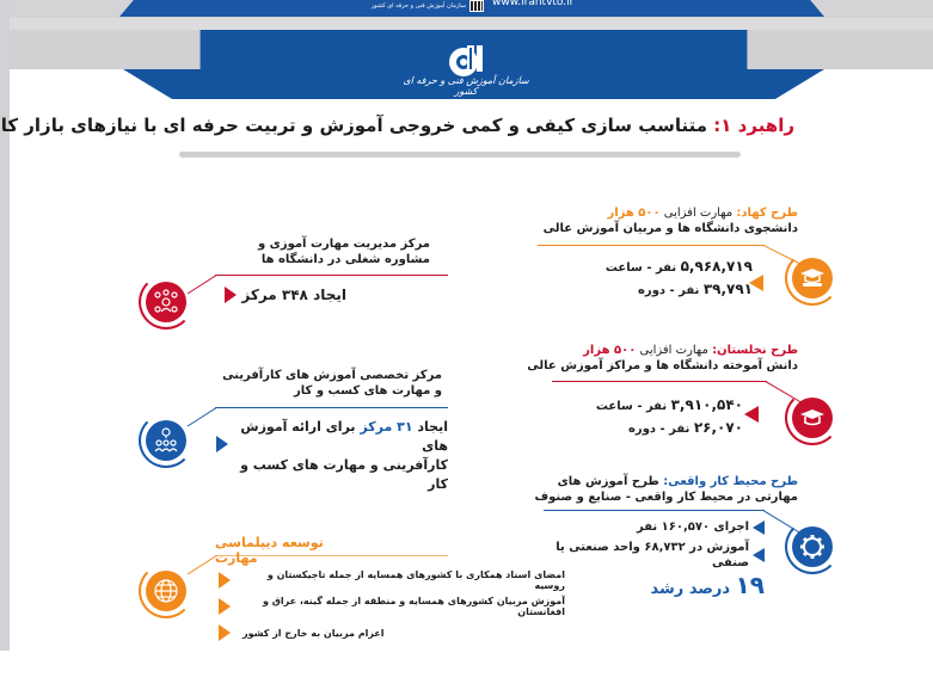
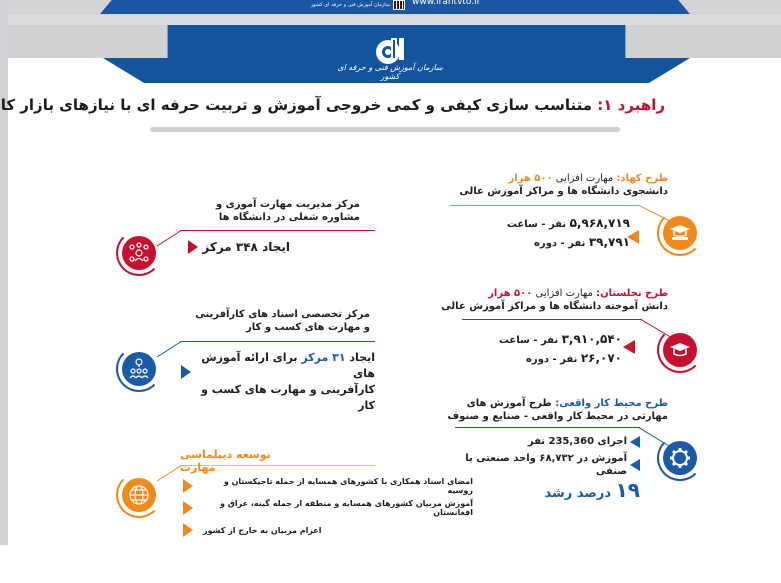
  www.irantvto.ir
  سازمان آموزش فنی و حرفه ای کشور
  راهبرد ۱: متناسب سازی کیفی و کمی خروجی آموزش و تربیت حرفه ای با نیازهای بازار کا
  طرح کهاد: مهارت افزایی ۵۰۰ هزار
- دانشجوی دانشگاه ها و مربیان آموزش عالی
+ دانشجوی دانشگاه ها و مراکز آموزش عالی
  ۵,۹۶۸,۷۱۹ نفر - ساعت
  ۳۹,۷۹۱ نفر - دوره
  طرح نخلستان: مهارت افزایی ۵۰۰ هزار
  دانش آموخته دانشگاه ها و مراکز آموزش عالی
  ۳,۹۱۰,۵۴۰ نفر - ساعت
  ۲۶,۰۷۰ نفر - دوره
  طرح محیط کار واقعی: طرح آموزش های
  مهارتی در محیط کار واقعی - صنایع و صنوف
- اجرای ۱۶۰,۵۷۰ نفر
+ اجرای 235,360 نفر
  آموزش در ۶۸,۷۳۲ واحد صنعتی یا صنفی
  ۱۹ درصد رشد
  مرکز مدیریت مهارت آموزی و
  مشاوره شغلی در دانشگاه ها
  ایجاد ۳۴۸ مرکز
- مرکز تخصصی آموزش های کارآفرینی
+ مرکز تخصصی اسناد های کارآفرینی
  و مهارت های کسب و کار
  ایجاد ۳۱ مرکز برای ارائه آموزش های
  کارآفرینی و مهارت های کسب و کار
  توسعه دیپلماسی مهارت
  امضای اسناد همکاری با کشورهای همسایه از جمله تاجیکستان و روسیه
  آموزش مربیان کشورهای همسایه و منطقه از جمله گینه، عراق و افغانستان
  اعزام مربیان به خارج از کشور
